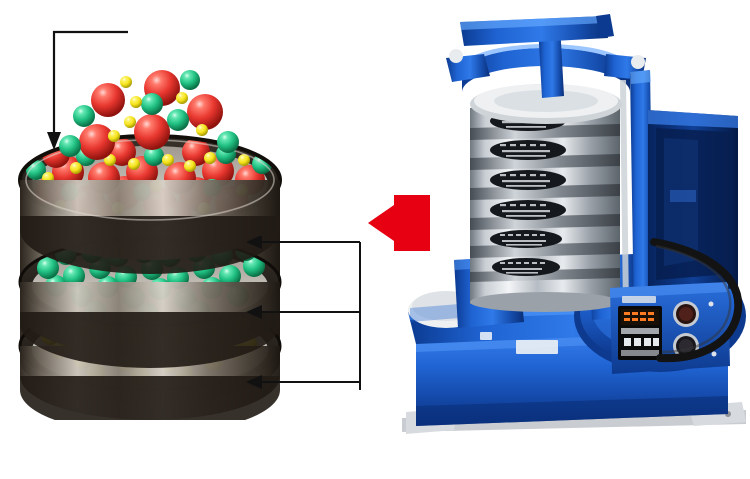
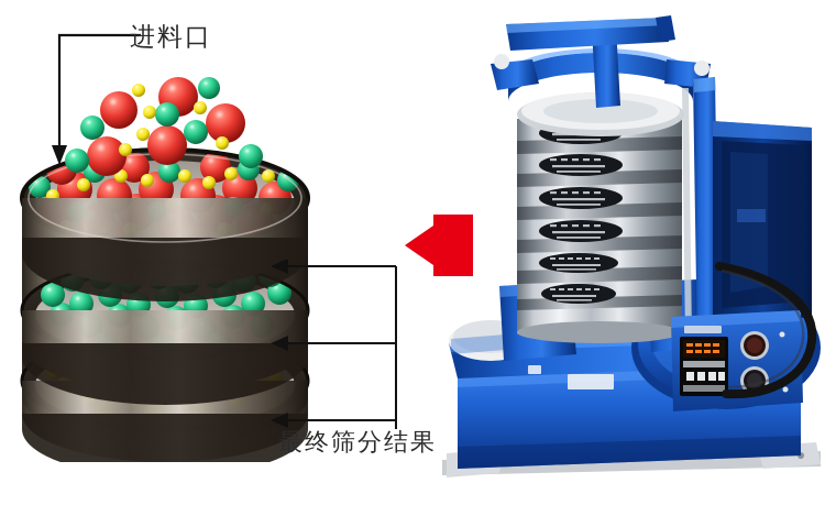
+ 进料口
+ 最终筛分结果
